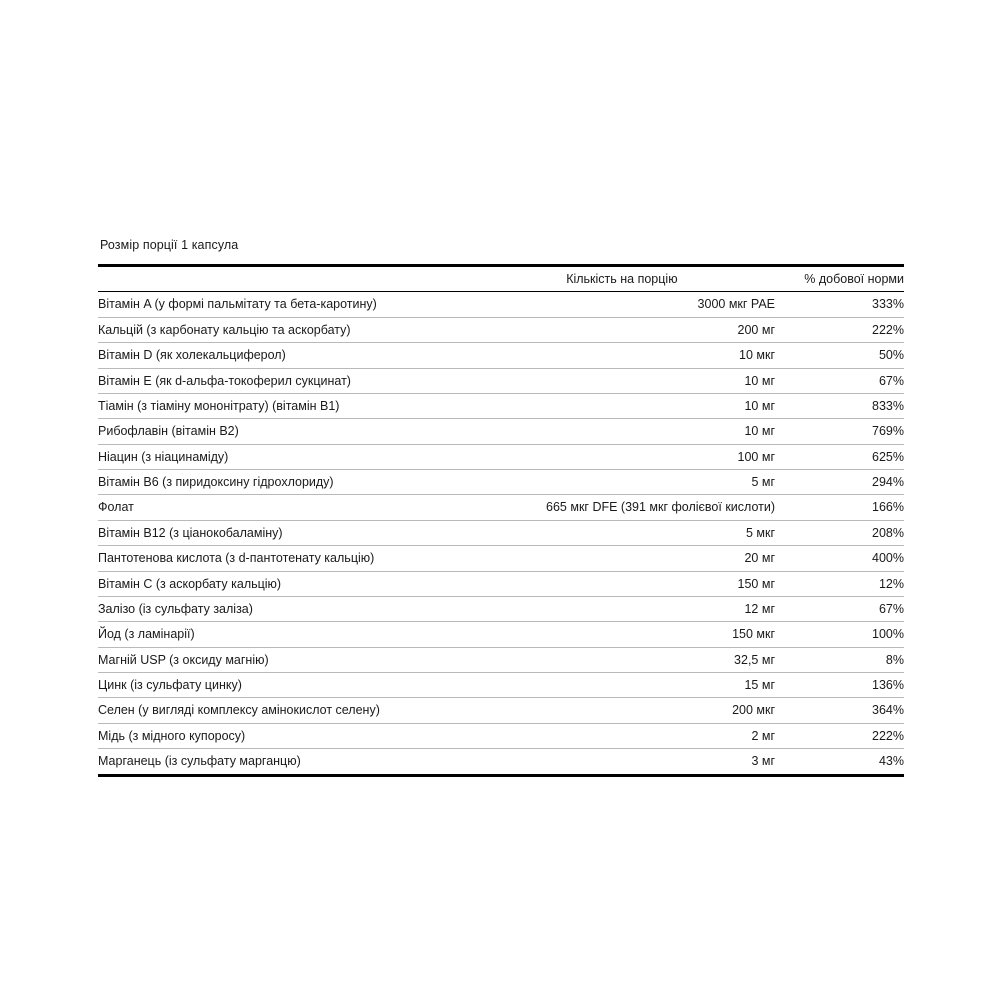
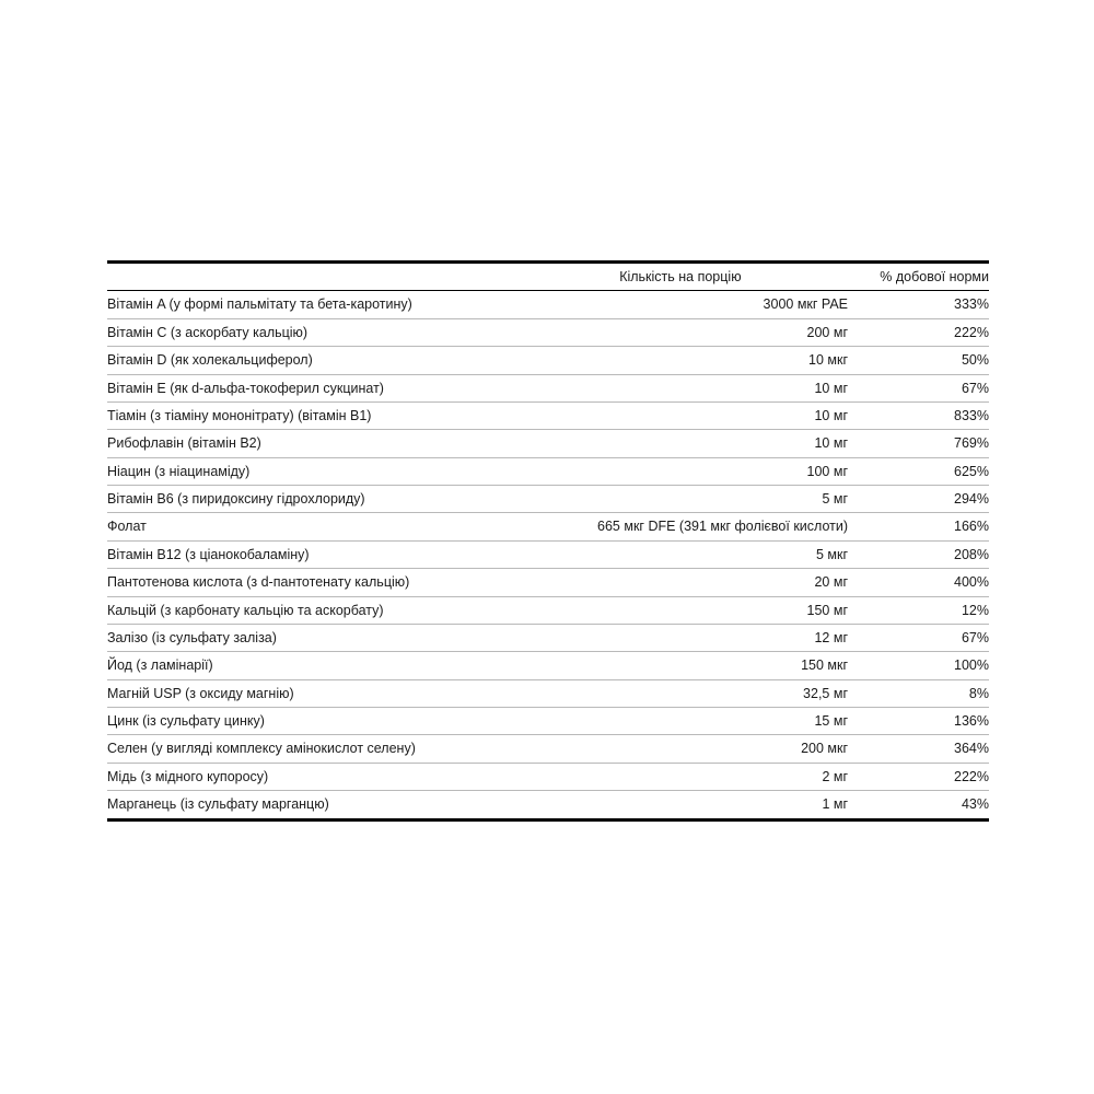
- Розмір порції 1 капсула
  	Кількість на порцію	% добової норми
  Вітамін A (у формі пальмітату та бета-каротину)	3000 мкг PAE	333%
- Кальцій (з карбонату кальцію та аскорбату)	200 мг	222%
+ Вітамін C (з аскорбату кальцію)	200 мг	222%
  Вітамін D (як холекальциферол)	10 мкг	50%
  Вітамін E (як d-альфа-токоферил сукцинат)	10 мг	67%
  Тіамін (з тіаміну мононітрату) (вітамін B1)	10 мг	833%
  Рибофлавін (вітамін B2)	10 мг	769%
  Ніацин (з ніацинаміду)	100 мг	625%
  Вітамін B6 (з пиридоксину гідрохлориду)	5 мг	294%
  Фолат	665 мкг DFE (391 мкг фолієвої кислоти)	166%
  Вітамін B12 (з ціанокобаламіну)	5 мкг	208%
  Пантотенова кислота (з d-пантотенату кальцію)	20 мг	400%
- Вітамін C (з аскорбату кальцію)	150 мг	12%
+ Кальцій (з карбонату кальцію та аскорбату)	150 мг	12%
  Залізо (із сульфату заліза)	12 мг	67%
  Йод (з ламінарії)	150 мкг	100%
  Магній USP (з оксиду магнію)	32,5 мг	8%
  Цинк (із сульфату цинку)	15 мг	136%
  Селен (у вигляді комплексу амінокислот селену)	200 мкг	364%
  Мідь (з мідного купоросу)	2 мг	222%
- Марганець (із сульфату марганцю)	3 мг	43%
+ Марганець (із сульфату марганцю)	1 мг	43%
